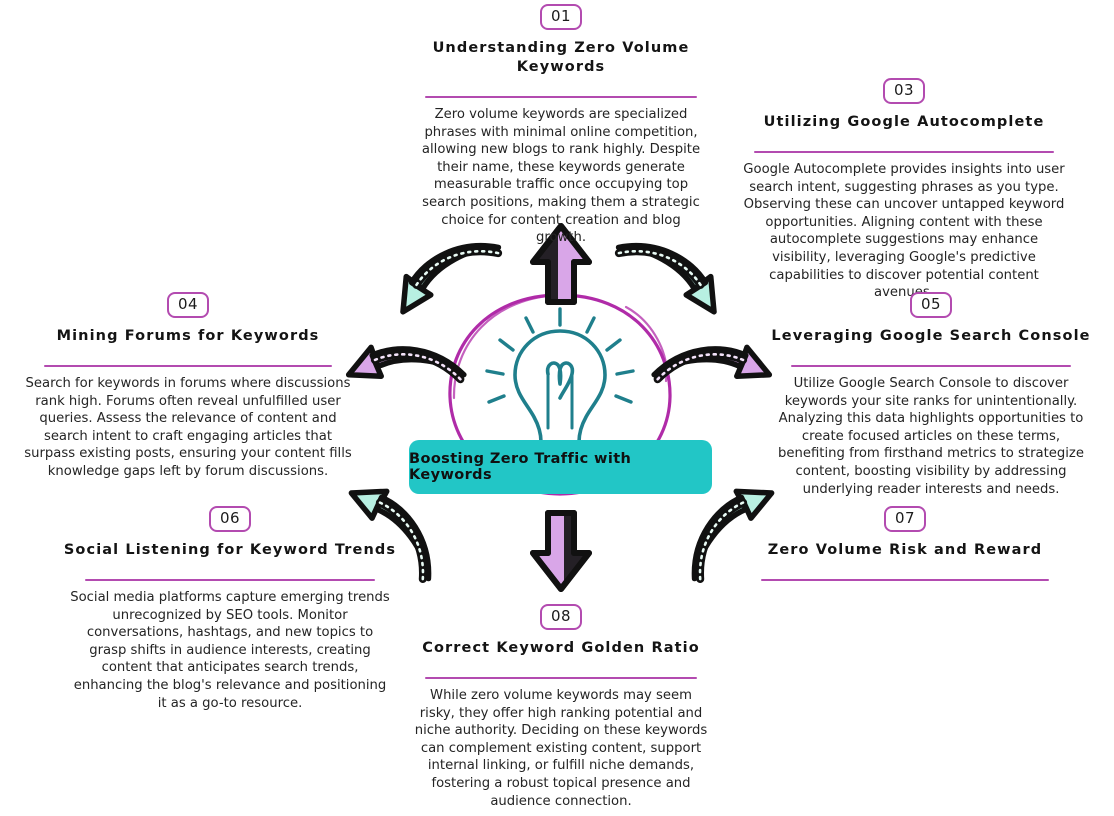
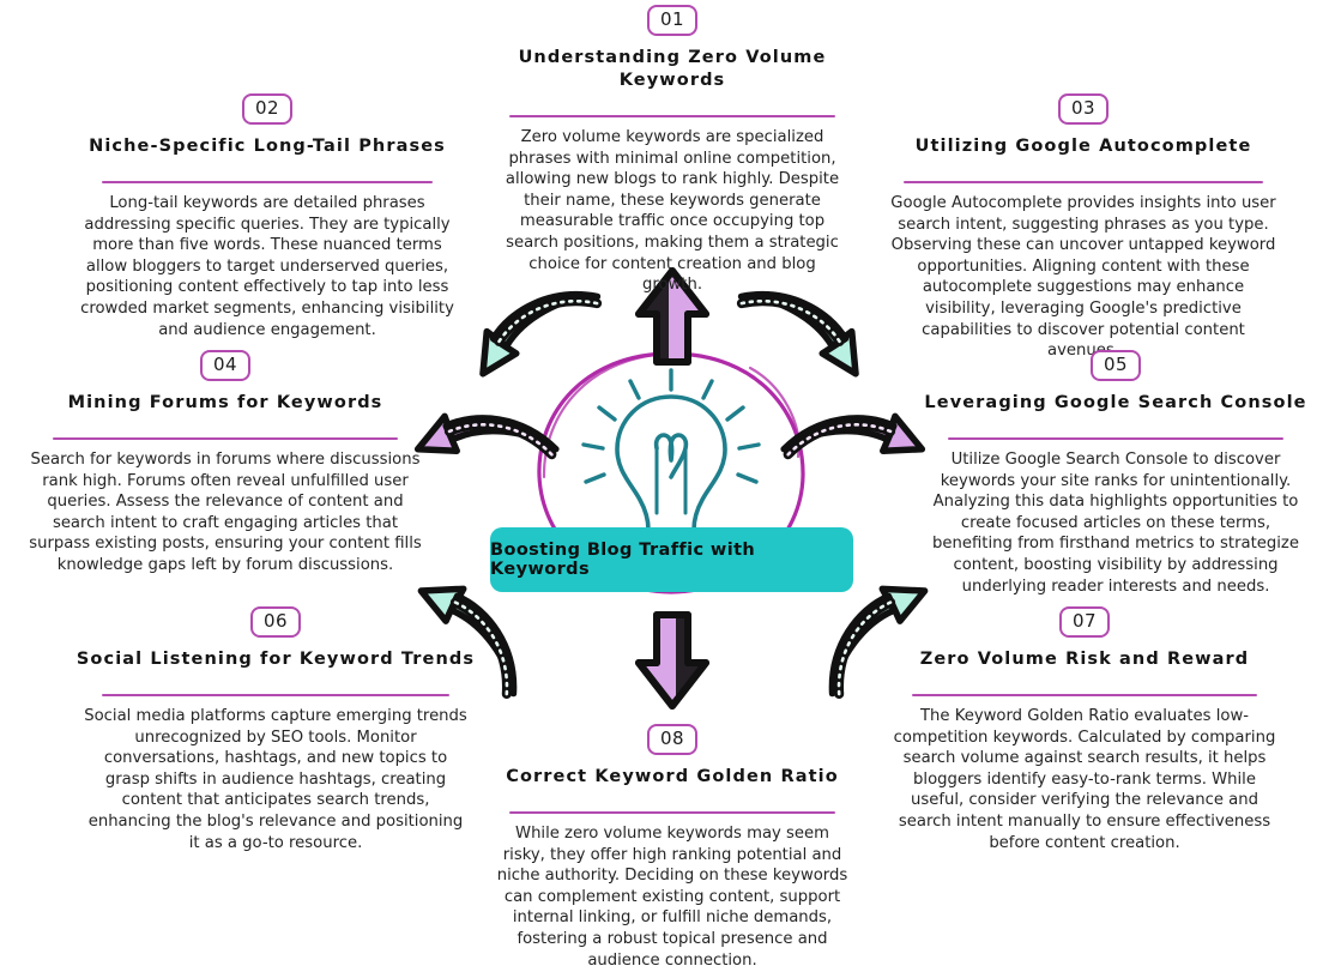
- Boosting Zero Traffic with Keywords
+ Boosting Blog Traffic with Keywords
  01
  Understanding Zero Volume Keywords
  Zero volume keywords are specialized phrases with minimal online competition, allowing new blogs to rank highly. Despite their name, these keywords generate measurable traffic once occupying top search positions, making them a strategic choice for content creation and blog growth.
+ 02
+ Niche-Specific Long-Tail Phrases
+ Long-tail keywords are detailed phrases addressing specific queries. They are typically more than five words. These nuanced terms allow bloggers to target underserved queries, positioning content effectively to tap into less crowded market segments, enhancing visibility and audience engagement.
  03
  Utilizing Google Autocomplete
  Google Autocomplete provides insights into user search intent, suggesting phrases as you type. Observing these can uncover untapped keyword opportunities. Aligning content with these autocomplete suggestions may enhance visibility, leveraging Google's predictive capabilities to discover potential content avenu
  04
  Mining Forums for Keywords
  Search for keywords in forums where discussions rank high. Forums often reveal unfulfilled user queries. Assess the relevance of content and search intent to craft engaging articles that surpass existing posts, ensuring your content fills knowledge gaps left by forum discussions.
  05
  Leveraging Google Search Console
  Utilize Google Search Console to discover keywords your site ranks for unintentionally. Analyzing this data highlights opportunities to create focused articles on these terms, benefiting from firsthand metrics to strategize content, boosting visibility by addressing underlying reader interests and needs.
  06
  Social Listening for Keyword Trends
- Social media platforms capture emerging trends unrecognized by SEO tools. Monitor conversations, hashtags, and new topics to grasp shifts in audience interests, creating content that anticipates search trends, enhancing the blog's relevance and positioning it as a go-to resource.
+ Social media platforms capture emerging trends unrecognized by SEO tools. Monitor conversations, hashtags, and new topics to grasp shifts in audience hashtags, creating content that anticipates search trends, enhancing the blog's relevance and positioning it as a go-to resource.
  07
  Zero Volume Risk and Reward
+ The Keyword Golden Ratio evaluates low-competition keywords. Calculated by comparing search volume against search results, it helps bloggers identify easy-to-rank terms. While useful, consider verifying the relevance and search intent manually to ensure effectiveness before content creation.
  08
  Correct Keyword Golden Ratio
  While zero volume keywords may seem risky, they offer high ranking potential and niche authority. Deciding on these keywords can complement existing content, support internal linking, or fulfill niche demands, fostering a robust topical presence and audience connection.
